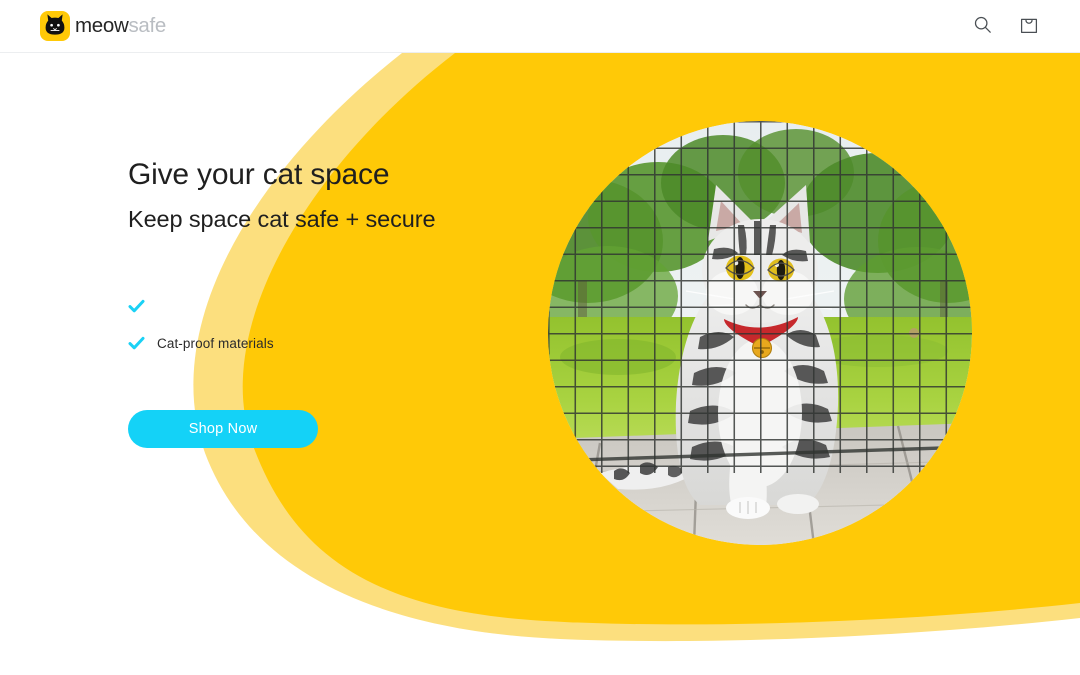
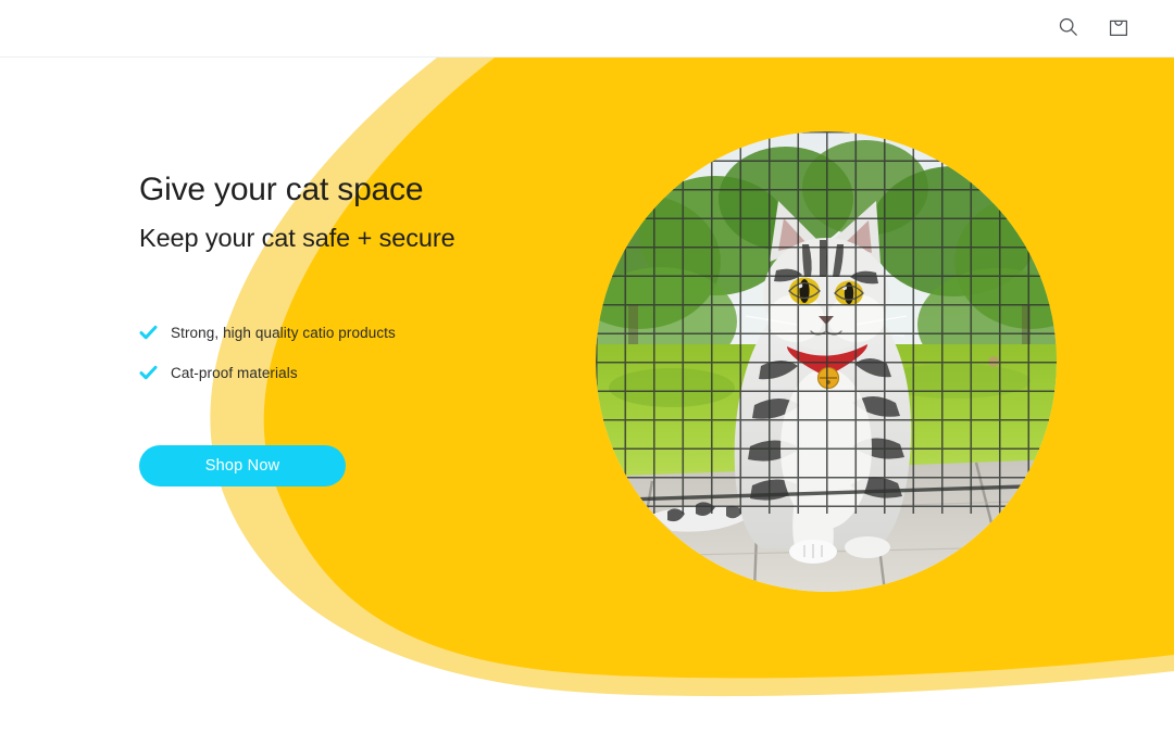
- meowsafe
  Give your cat space
- Keep space cat safe + secure
+ Keep your cat safe + secure
+ Strong, high quality catio products
  Cat-proof materials
  Shop Now
